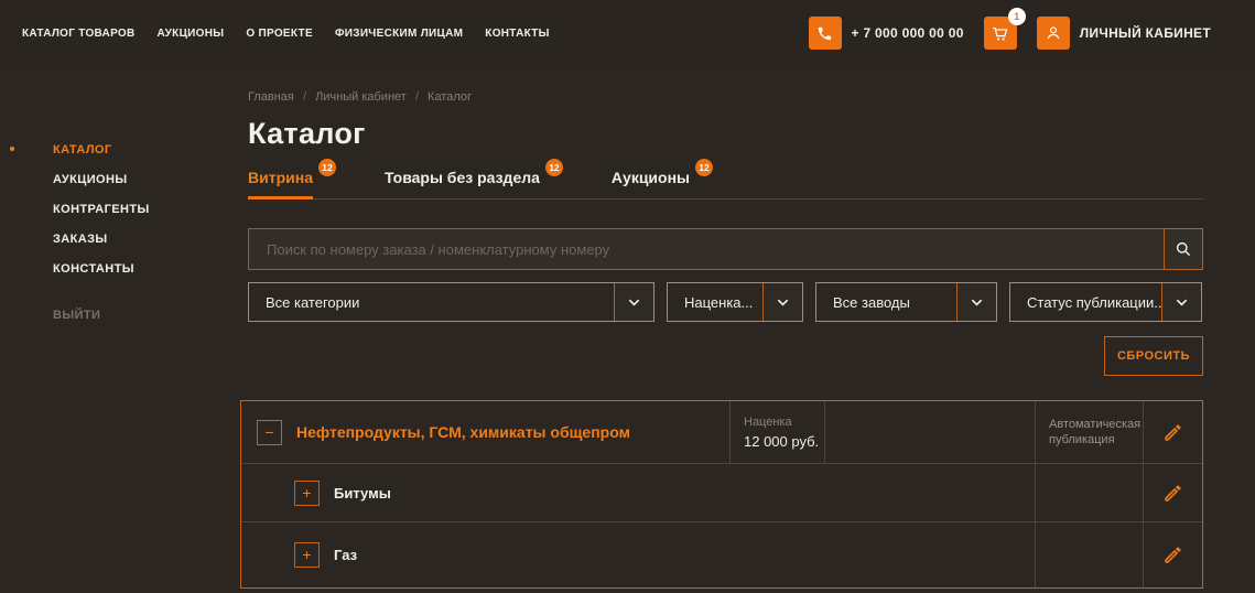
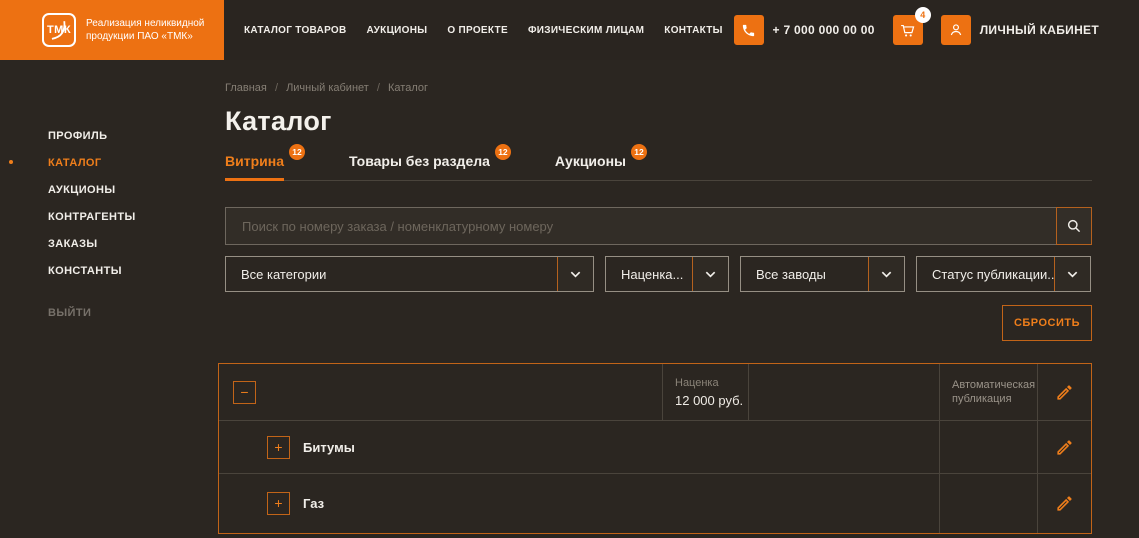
+ ТМК
+ Реализация неликвидной
+ продукции ПАО «ТМК»
  КАТАЛОГ ТОВАРОВ
  АУКЦИОНЫ
  О ПРОЕКТЕ
  ФИЗИЧЕСКИМ ЛИЦАМ
  КОНТАКТЫ
  + 7 000 000 00 00
- 1
+ 4
  ЛИЧНЫЙ КАБИНЕТ
+ ПРОФИЛЬ
  КАТАЛОГ
  АУКЦИОНЫ
  КОНТРАГЕНТЫ
  ЗАКАЗЫ
  КОНСТАНТЫ
  ВЫЙТИ
  Главная / Личный кабинет / Каталог
  Каталог
  Витрина
  12
  Товары без раздела
  12
  Аукционы
  12
  Поиск по номеру заказа / номенклатурному номеру
  Все категории
  Наценка...
  Все заводы
  Статус публикации..
  СБРОСИТЬ
  −
- Нефтепродукты, ГСМ, химикаты общепром
  Наценка
  12 000 руб.
  Автоматическая
  публикация
  +
  Битумы
  +
  Газ
